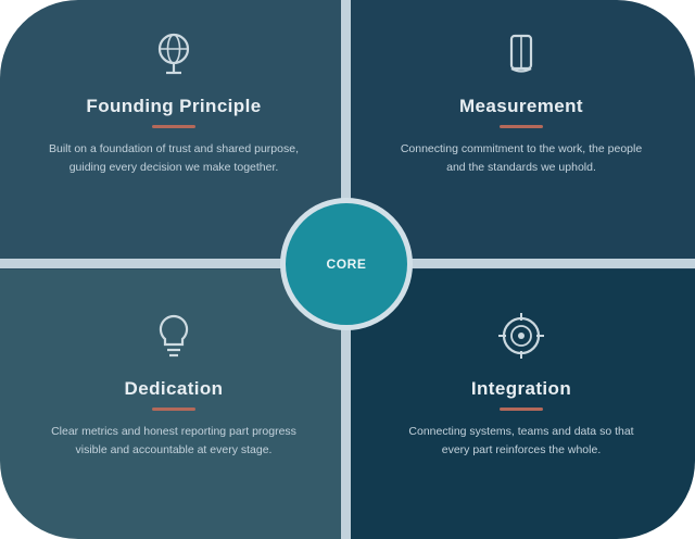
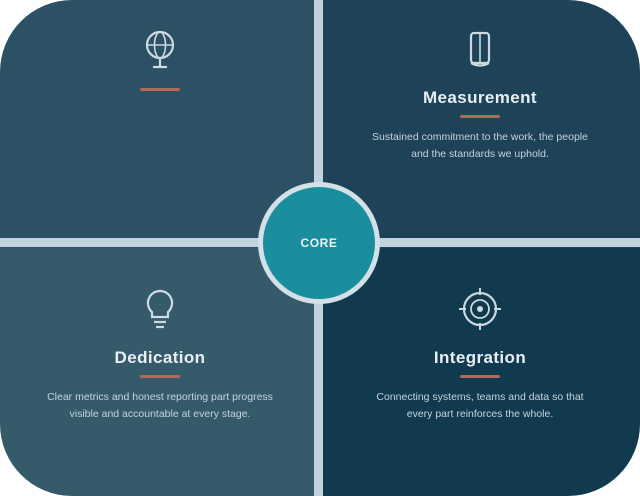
- Founding Principle
- Built on a foundation of trust and shared purpose, guiding every decision we make together.
  Measurement
- Connecting commitment to the work, the people and the standards we uphold.
+ Sustained commitment to the work, the people and the standards we uphold.
  Dedication
  Clear metrics and honest reporting part progress visible and accountable at every stage.
  Integration
  Connecting systems, teams and data so that every part reinforces the whole.
  CORE
